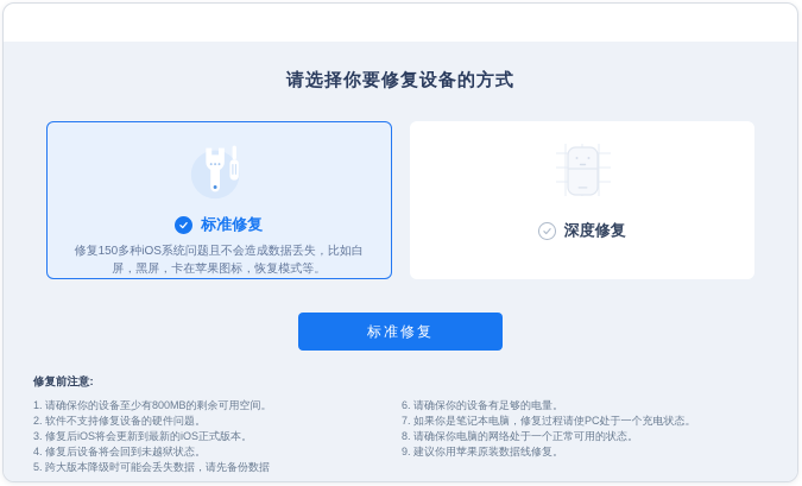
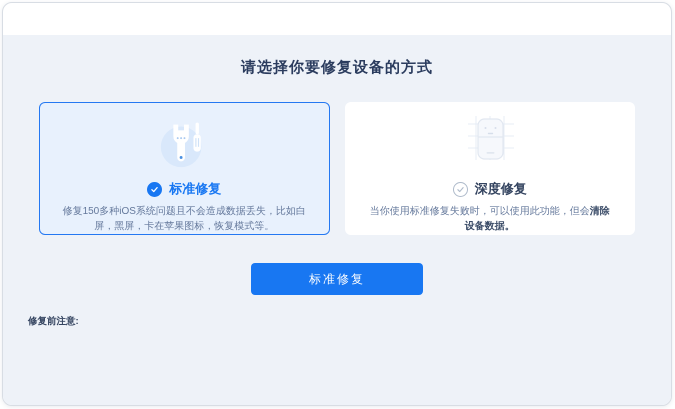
  请选择你要修复设备的方式
  标准修复
  修复150多种iOS系统问题且不会造成数据丢失，比如白屏，黑屏，卡在苹果图标，恢复模式等。
  深度修复
+ 当你使用标准修复失败时，可以使用此功能，但会清除设备数据。
  标准修复
  修复前注意:
- 1. 请确保你的设备至少有800MB的剩余可用空间。
- 2. 软件不支持修复设备的硬件问题。
- 3. 修复后iOS将会更新到最新的iOS正式版本。
- 4. 修复后设备将会回到未越狱状态。
- 5. 跨大版本降级时可能会丢失数据，请先备份数据
- 6. 请确保你的设备有足够的电量。
- 7. 如果你是笔记本电脑，修复过程请使PC处于一个充电状态。
- 8. 请确保你电脑的网络处于一个正常可用的状态。
- 9. 建议你用苹果原装数据线修复。
